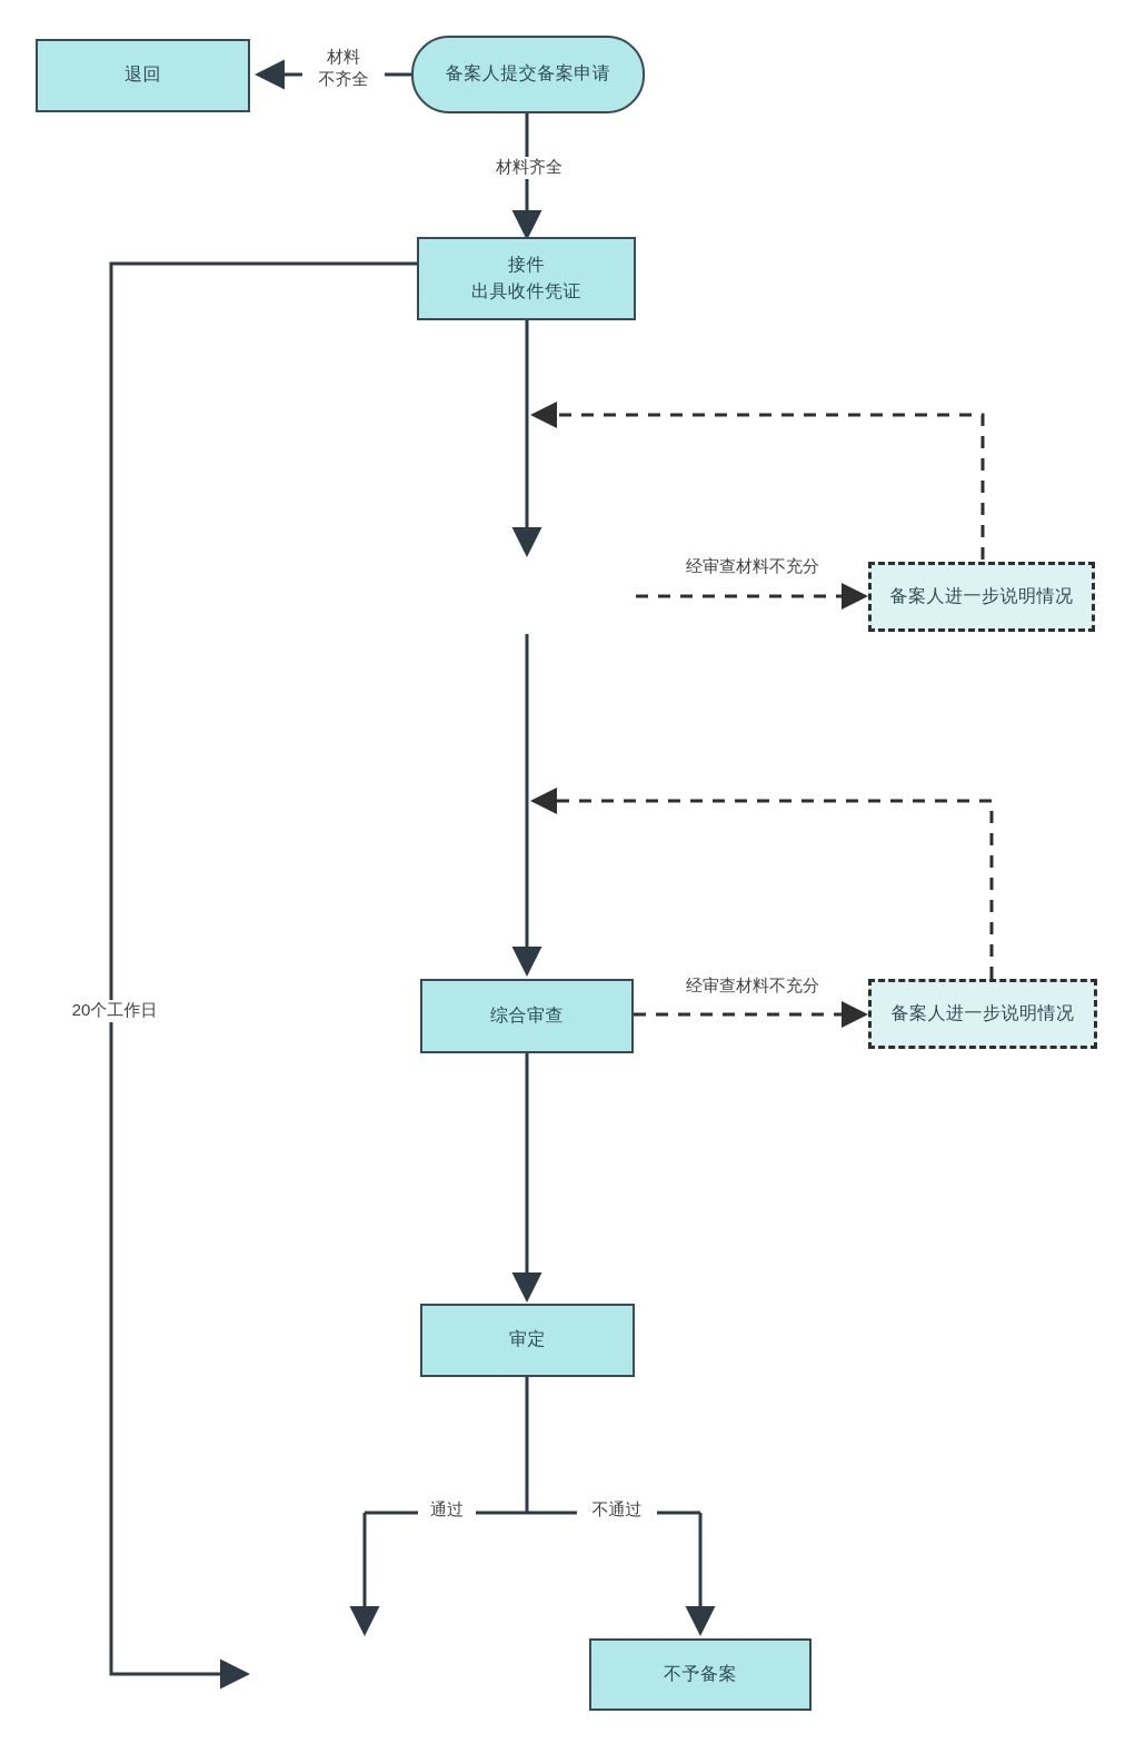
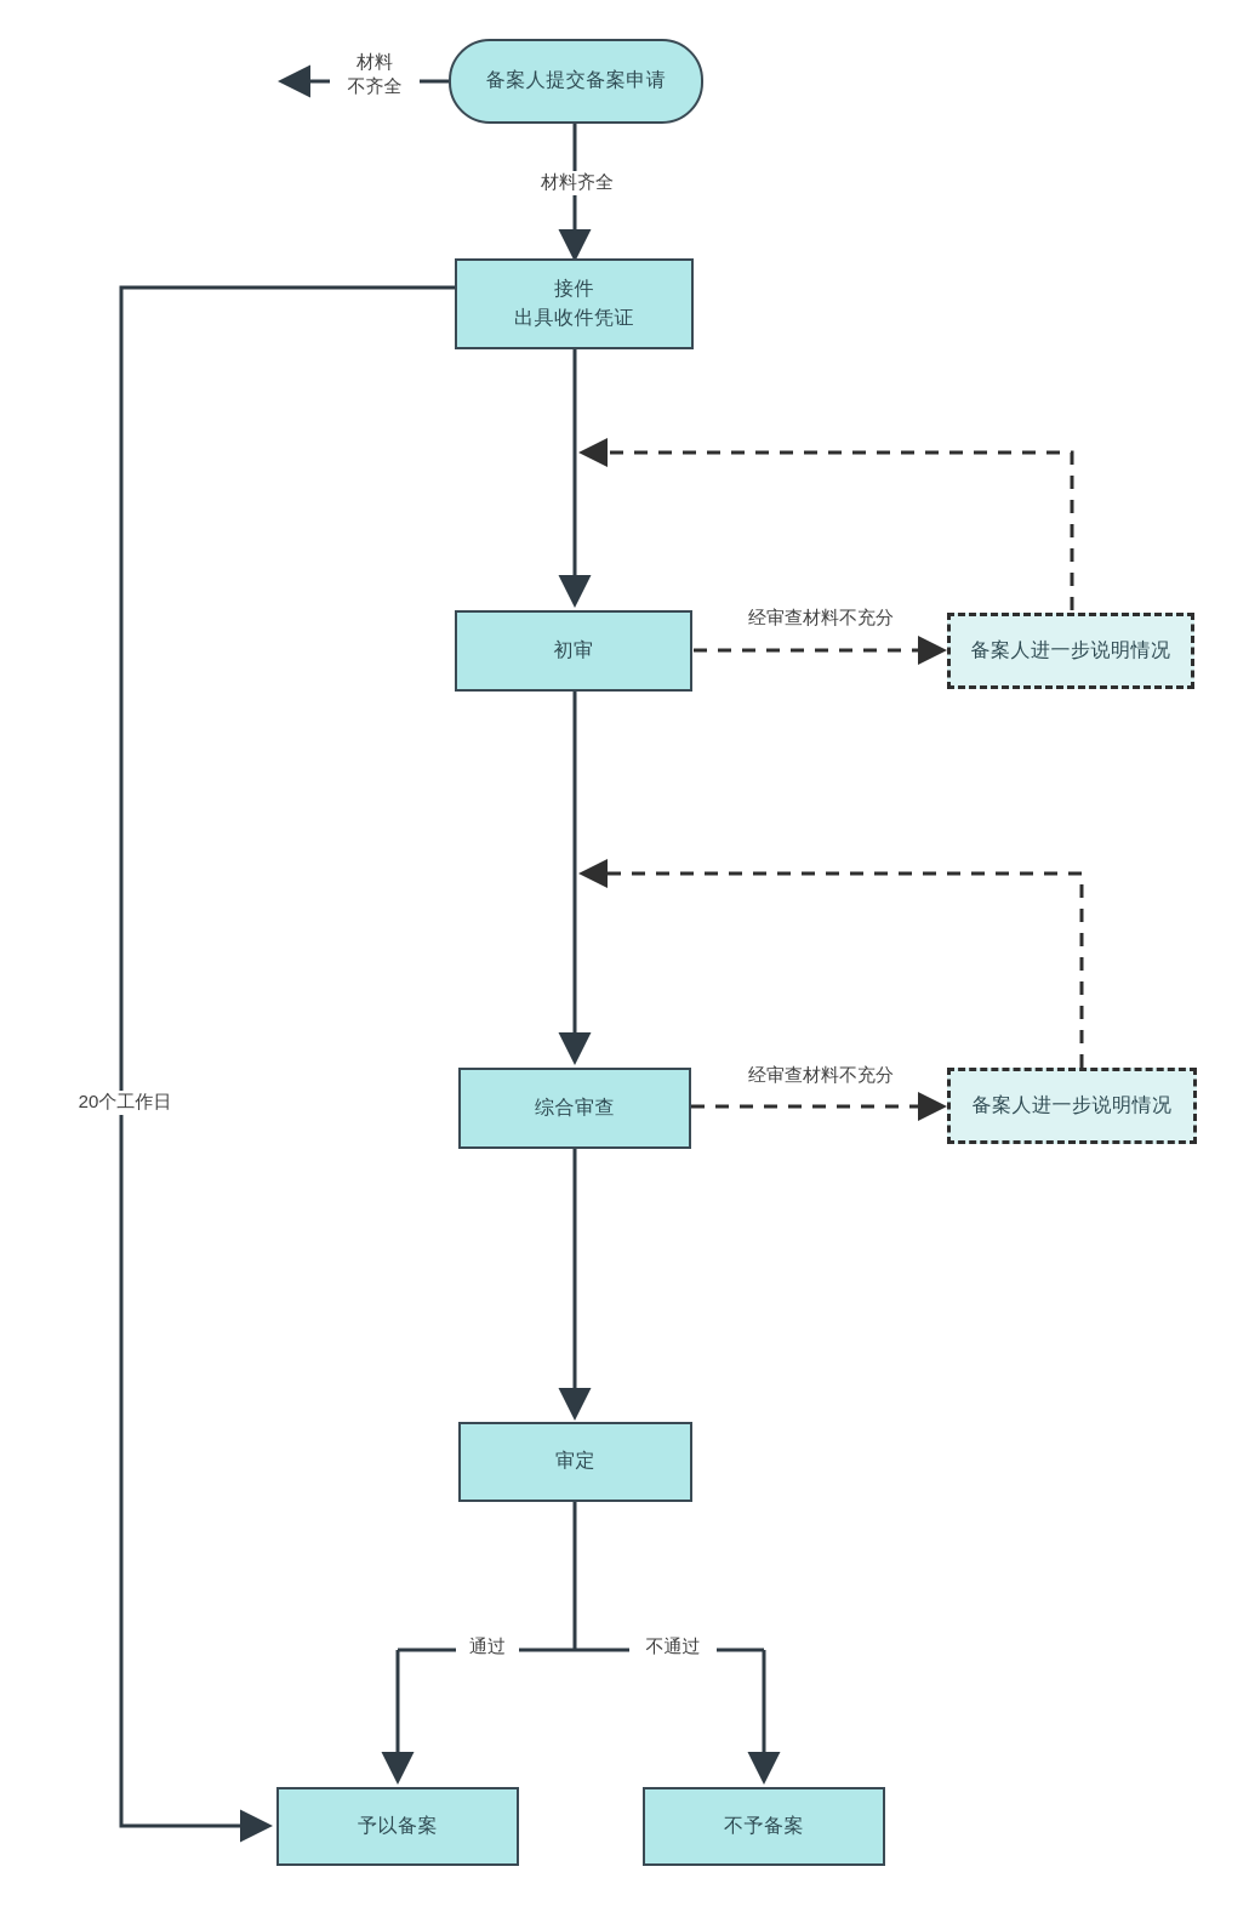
- 退回
  备案人提交备案申请
  接件
  出具收件凭证
+ 初审
  备案人进一步说明情况
  综合审查
  备案人进一步说明情况
  审定
+ 予以备案
  不予备案
  材料
  不齐全
  材料齐全
  经审查材料不充分
  经审查材料不充分
  20个工作日
  通过
  不通过
